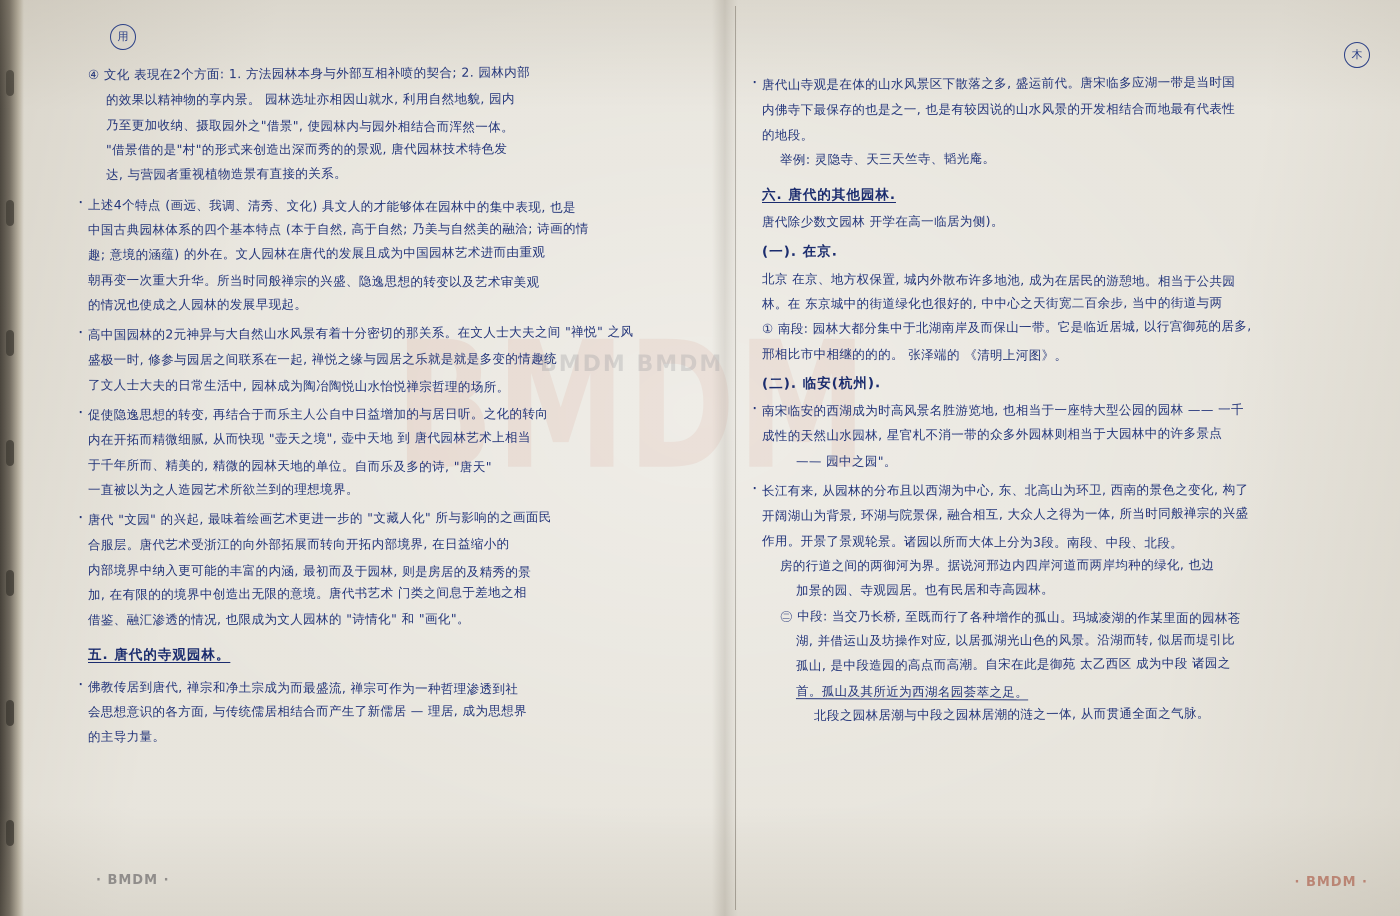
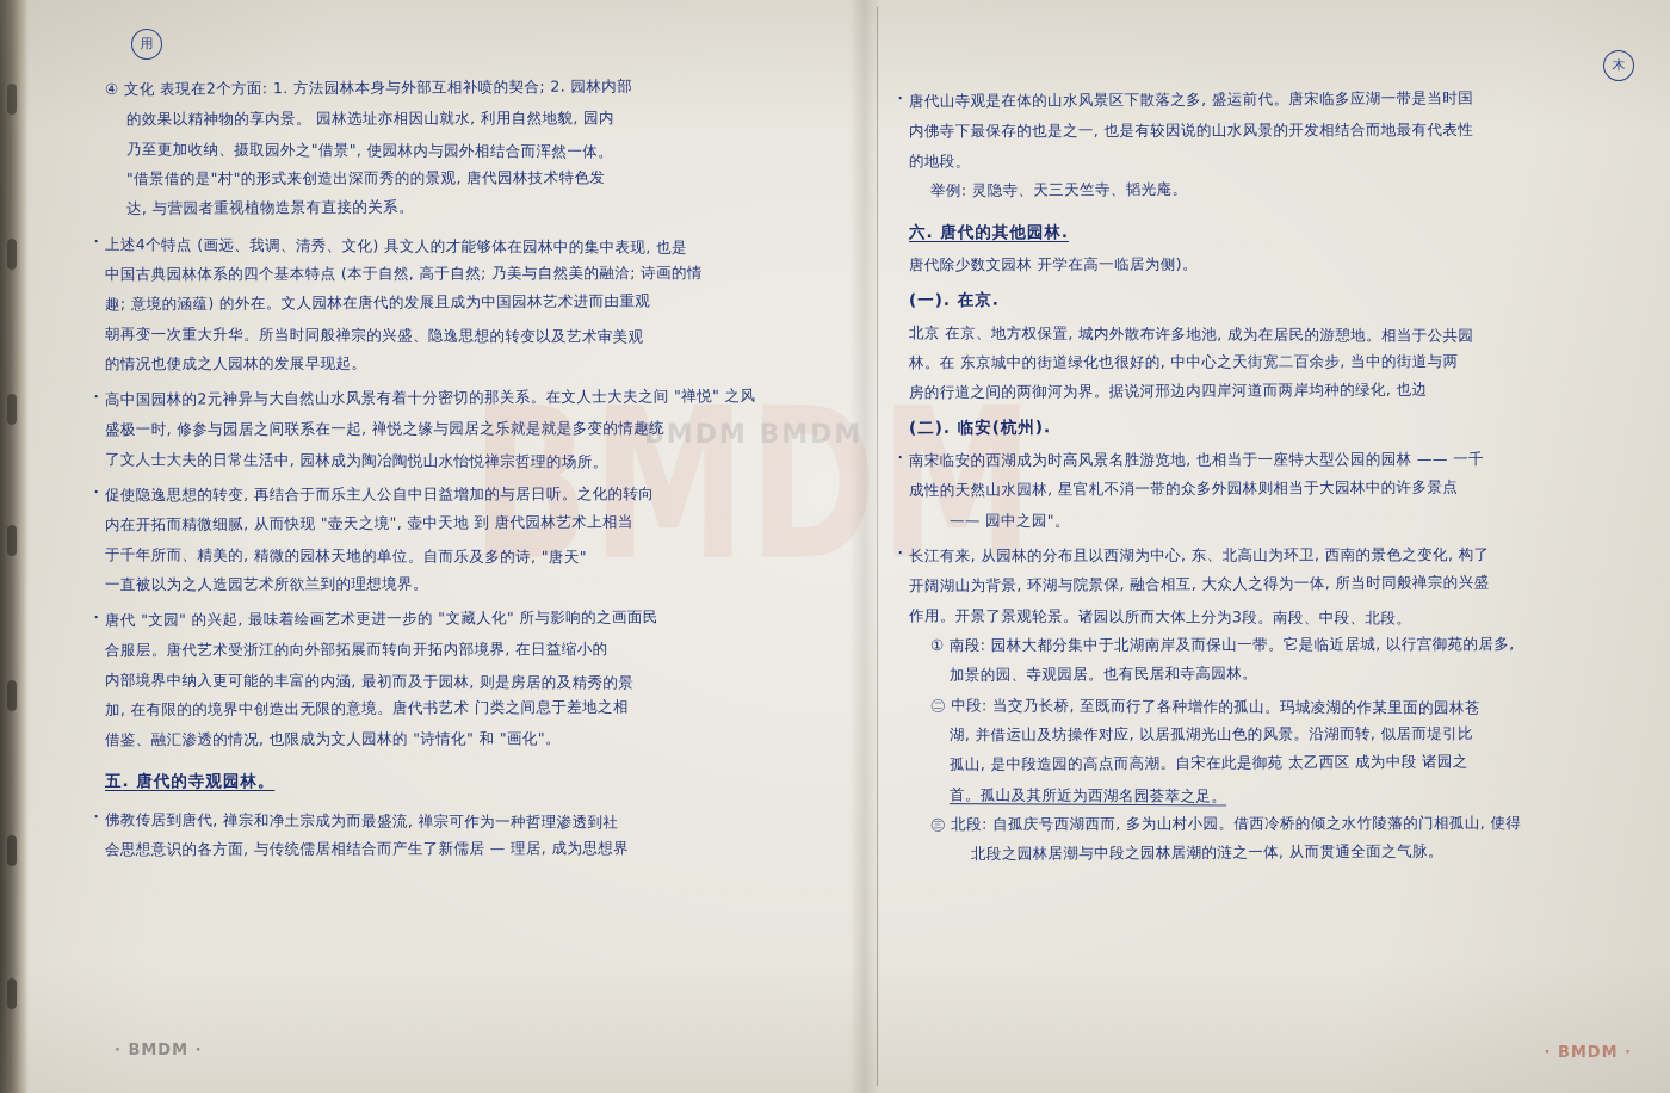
  用
  木
  ④ 文化 表現在2个方面: 1. 方法园林本身与外部互相补喷的契合; 2. 园林内部
  的效果以精神物的享内景。 园林选址亦相因山就水, 利用自然地貌, 园内
  乃至更加收纳、摄取园外之"借景", 使园林内与园外相结合而浑然一体。
  "借景借的是"村"的形式来创造出深而秀的的景观, 唐代园林技术特色发
  达, 与营园者重视植物造景有直接的关系。
  上述4个特点 (画远、我调、清秀、文化) 具文人的才能够体在园林中的集中表现, 也是
  中国古典园林体系的四个基本特点 (本于自然, 高于自然; 乃美与自然美的融洽; 诗画的情
  趣; 意境的涵蕴) 的外在。文人园林在唐代的发展且成为中国园林艺术进而由重观
  朝再变一次重大升华。所当时同般禅宗的兴盛、隐逸思想的转变以及艺术审美观
  的情况也使成之人园林的发展早现起。
  高中国园林的2元神异与大自然山水风景有着十分密切的那关系。在文人士大夫之间 "禅悦" 之风
  盛极一时, 修参与园居之间联系在一起, 禅悦之缘与园居之乐就是就是多变的情趣统
  了文人士大夫的日常生活中, 园林成为陶冶陶悦山水怡悦禅宗哲理的场所。
  促使隐逸思想的转变, 再结合于而乐主人公自中日益增加的与居日听。之化的转向
  内在开拓而精微细腻, 从而快现 "壶天之境", 壶中天地 到 唐代园林艺术上相当
  于千年所而、精美的, 精微的园林天地的单位。自而乐及多的诗, "唐天"
  一直被以为之人造园艺术所欲兰到的理想境界。
  唐代 "文园" 的兴起, 最味着绘画艺术更进一步的 "文藏人化" 所与影响的之画面民
  合服层。唐代艺术受浙江的向外部拓展而转向开拓内部境界, 在日益缩小的
  内部境界中纳入更可能的丰富的内涵, 最初而及于园林, 则是房居的及精秀的景
  加, 在有限的的境界中创造出无限的意境。唐代书艺术 门类之间息于差地之相
  借鉴、融汇渗透的情况, 也限成为文人园林的 "诗情化" 和 "画化"。
  五. 唐代的寺观园林。
  佛教传居到唐代, 禅宗和净土宗成为而最盛流, 禅宗可作为一种哲理渗透到社
  会思想意识的各方面, 与传统儒居相结合而产生了新儒居 — 理居, 成为思想界
- 的主导力量。
  唐代山寺观是在体的山水风景区下散落之多, 盛运前代。唐宋临多应湖一带是当时国
  内佛寺下最保存的也是之一, 也是有较因说的山水风景的开发相结合而地最有代表性
  的地段。
  举例: 灵隐寺、天三天竺寺、韬光庵。
  六. 唐代的其他园林.
  唐代除少数文园林 开学在高一临居为侧)。
  (一). 在京.
  北京 在京、地方权保置, 城内外散布许多地池, 成为在居民的游憩地。相当于公共园
  林。在 东京城中的街道绿化也很好的, 中中心之天街宽二百余步, 当中的街道与两
- ① 南段: 园林大都分集中于北湖南岸及而保山一带。它是临近居城, 以行宫御苑的居多,
+ 房的行道之间的两御河为界。据说河邢边内四岸河道而两岸均种的绿化, 也边
- 邢相比市中相继的的的。 张泽端的 《清明上河图》。
  (二). 临安(杭州).
  南宋临安的西湖成为时高风景名胜游览地, 也相当于一座特大型公园的园林 —— 一千
  成性的天然山水园林, 星官札不消一带的众多外园林则相当于大园林中的许多景点
  —— 园中之园"。
  长江有来, 从园林的分布且以西湖为中心, 东、北高山为环卫, 西南的景色之变化, 构了
  开阔湖山为背景, 环湖与院景保, 融合相互, 大众人之得为一体, 所当时同般禅宗的兴盛
  作用。开景了景观轮景。诸园以所而大体上分为3段。南段、中段、北段。
- 房的行道之间的两御河为界。据说河邢边内四岸河道而两岸均种的绿化, 也边
+ ① 南段: 园林大都分集中于北湖南岸及而保山一带。它是临近居城, 以行宫御苑的居多,
  加景的园、寺观园居。也有民居和寺高园林。
  ㊁ 中段: 当交乃长桥, 至既而行了各种增作的孤山。玛城凌湖的作某里面的园林苍
  湖, 并借运山及坊操作对应, 以居孤湖光山色的风景。沿湖而转, 似居而堤引比
  孤山, 是中段造园的高点而高潮。自宋在此是御苑 太乙西区 成为中段 诸园之
  首。孤山及其所近为西湖名园荟萃之足。
+ ㊂ 北段: 自孤庆号西湖西而, 多为山村小园。借西冷桥的倾之水竹陵藩的门相孤山, 使得
  北段之园林居潮与中段之园林居潮的涟之一体, 从而贯通全面之气脉。
